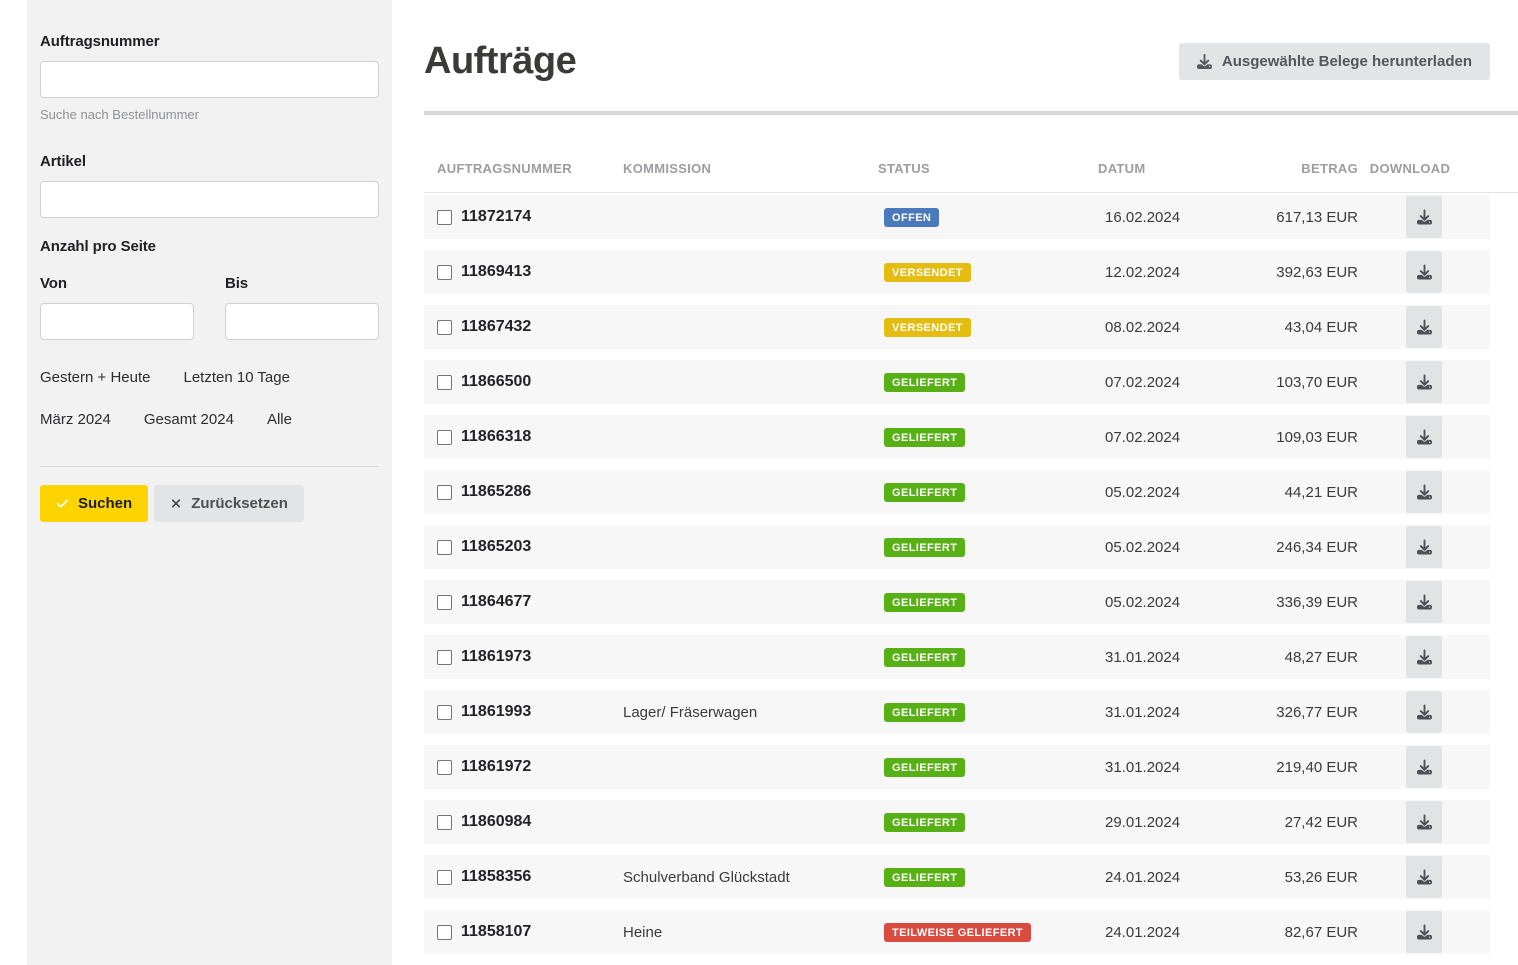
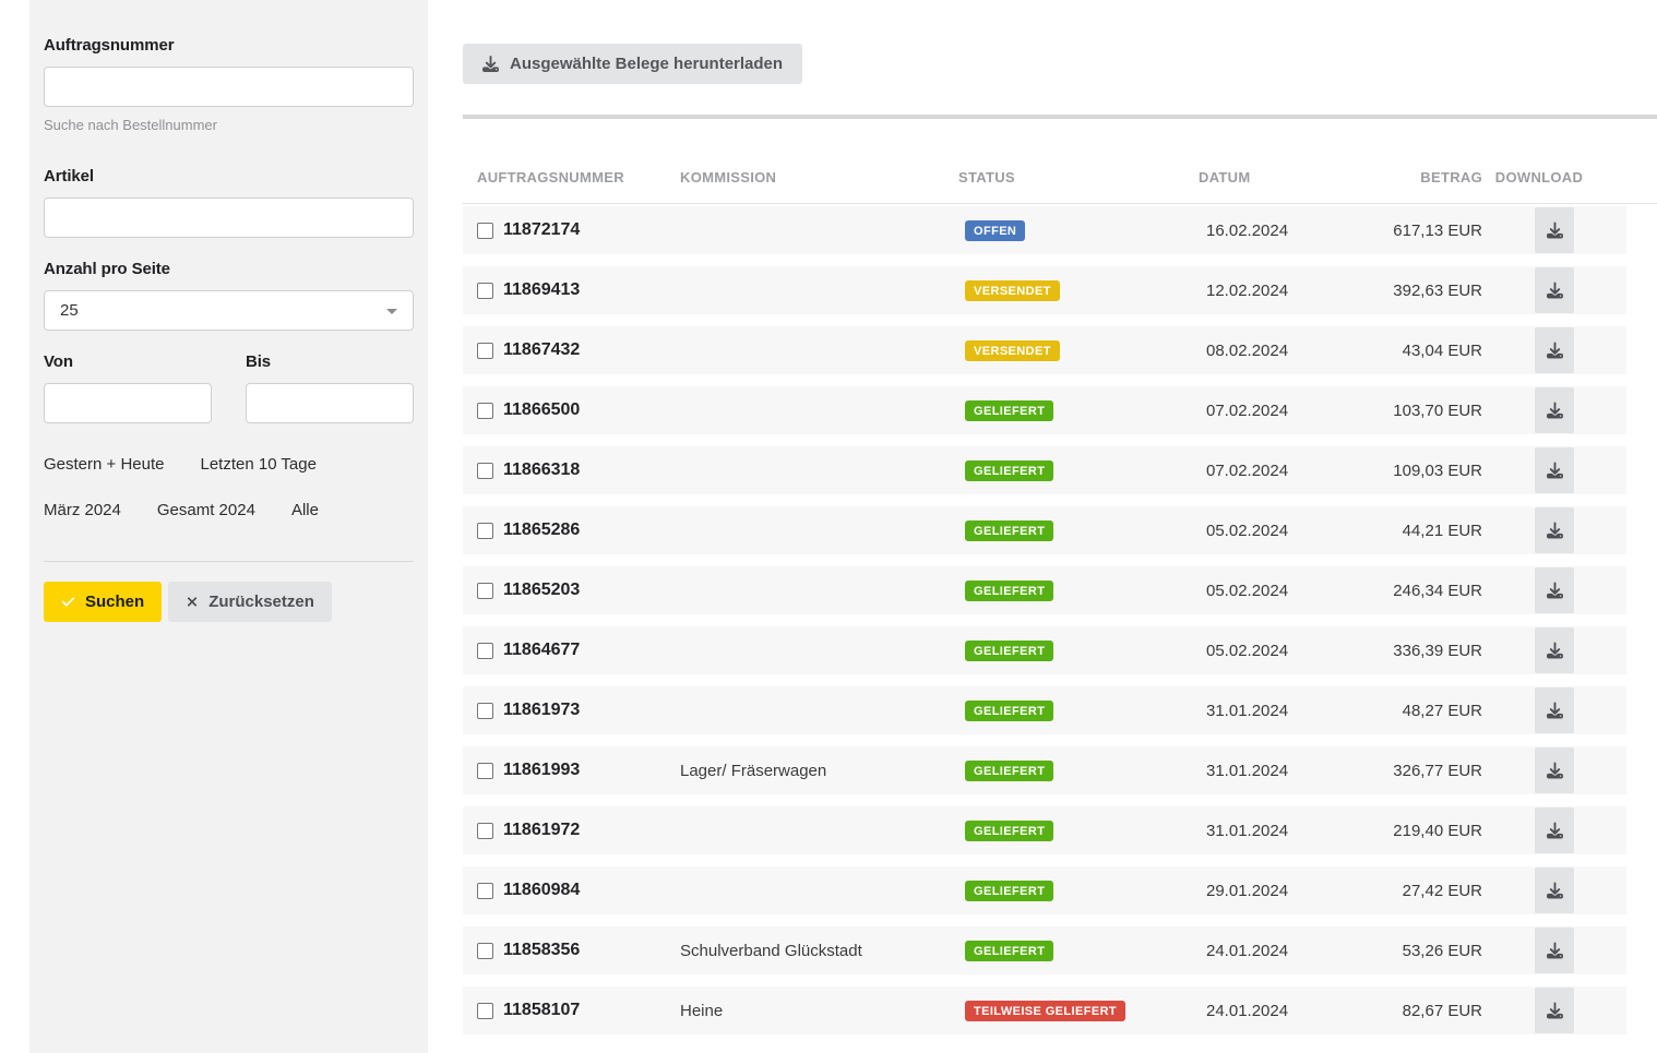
  Auftragsnummer
  Suche nach Bestellnummer
  Artikel
  Anzahl pro Seite
+ 25
  Von
  Bis
  Gestern + Heute
  Letzten 10 Tage
  März 2024
  Gesamt 2024
  Alle
  Suchen
  Zurücksetzen
- Aufträge
  Ausgewählte Belege herunterladen
  AUFTRAGSNUMMER
  KOMMISSION
  STATUS
  DATUM
  BETRAG
  DOWNLOAD
  11872174
  OFFEN
  16.02.2024
  617,13 EUR
  11869413
  VERSENDET
  12.02.2024
  392,63 EUR
  11867432
  VERSENDET
  08.02.2024
  43,04 EUR
  11866500
  GELIEFERT
  07.02.2024
  103,70 EUR
  11866318
  GELIEFERT
  07.02.2024
  109,03 EUR
  11865286
  GELIEFERT
  05.02.2024
  44,21 EUR
  11865203
  GELIEFERT
  05.02.2024
  246,34 EUR
  11864677
  GELIEFERT
  05.02.2024
  336,39 EUR
  11861973
  GELIEFERT
  31.01.2024
  48,27 EUR
  11861993
  Lager/ Fräserwagen
  GELIEFERT
  31.01.2024
  326,77 EUR
  11861972
  GELIEFERT
  31.01.2024
  219,40 EUR
  11860984
  GELIEFERT
  29.01.2024
  27,42 EUR
  11858356
  Schulverband Glückstadt
  GELIEFERT
  24.01.2024
  53,26 EUR
  11858107
  Heine
  TEILWEISE GELIEFERT
  24.01.2024
  82,67 EUR
